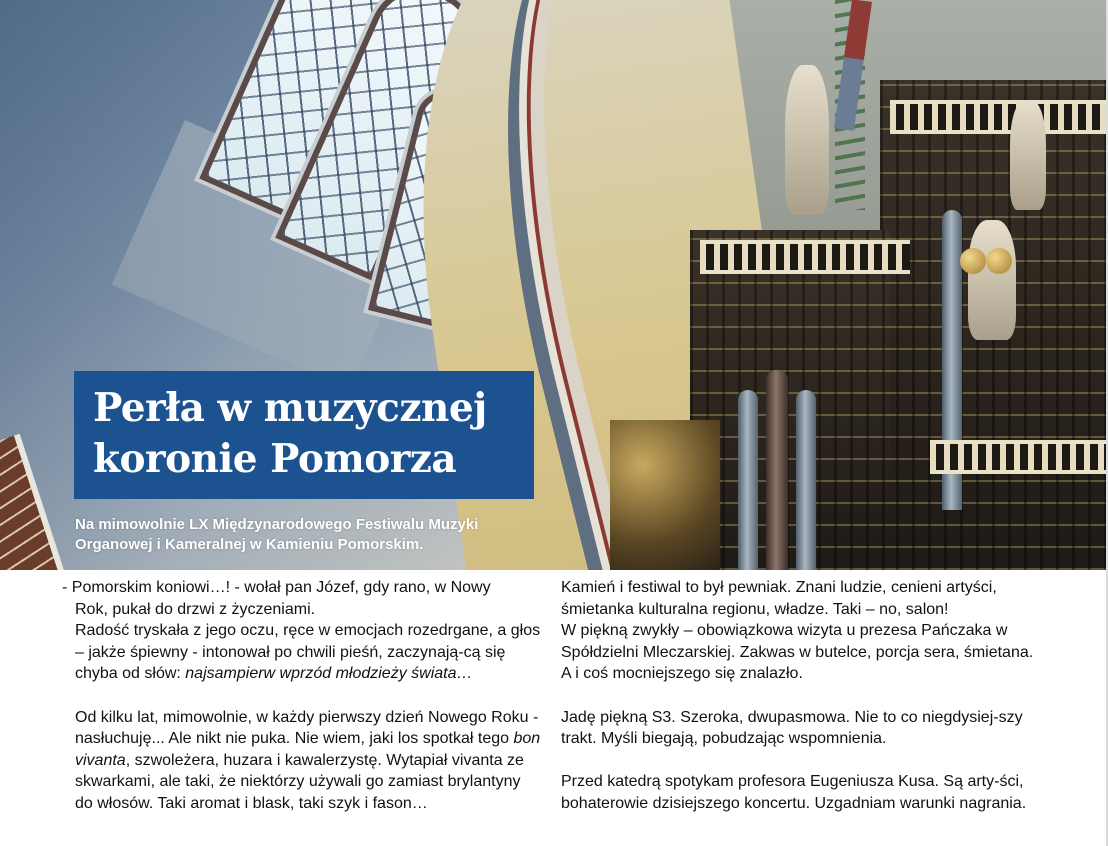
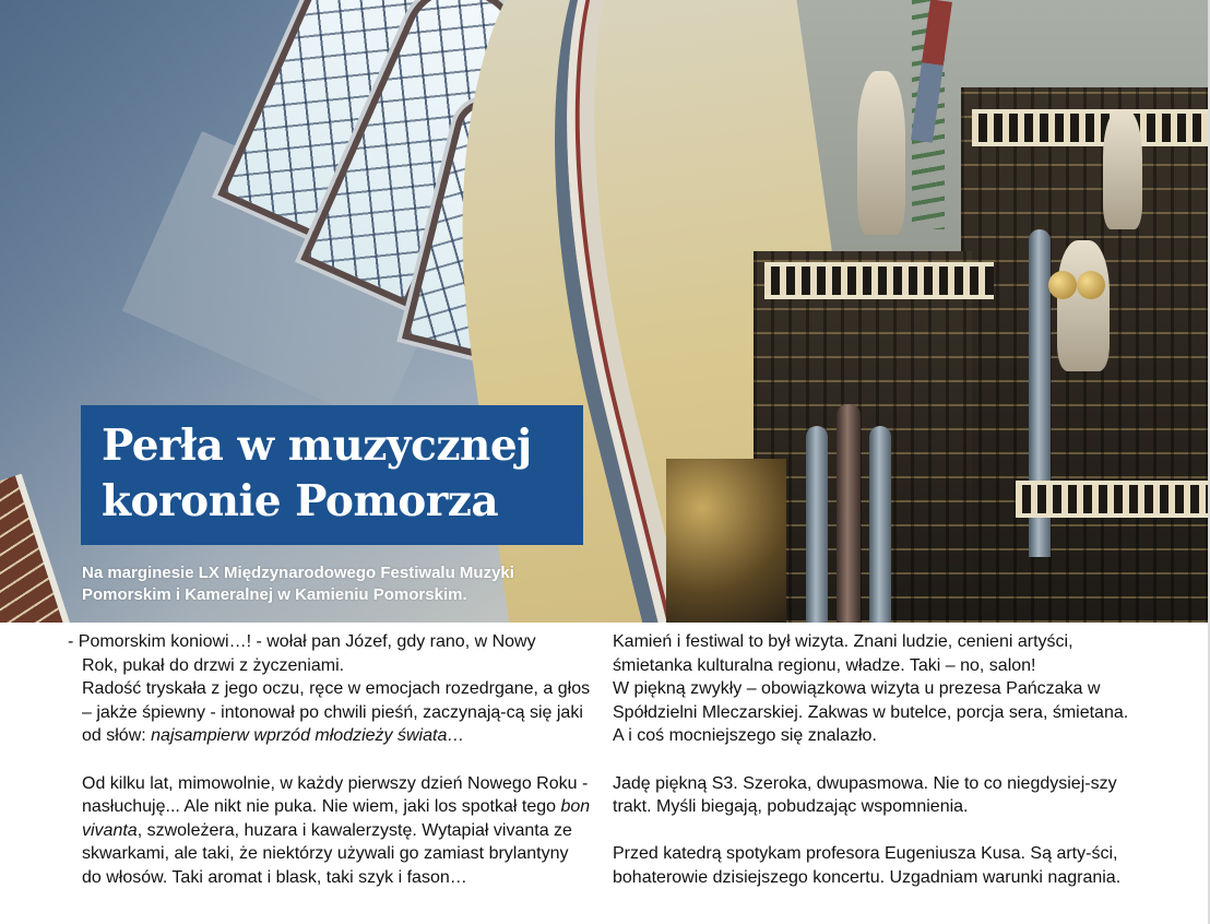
  Perła w muzycznej
  koronie Pomorza
- Na mimowolnie LX Międzynarodowego Festiwalu Muzyki
+ Na marginesie LX Międzynarodowego Festiwalu Muzyki
- Organowej i Kameralnej w Kamieniu Pomorskim.
+ Pomorskim i Kameralnej w Kamieniu Pomorskim.
  - Pomorskim koniowi…! - wołał pan Józef, gdy rano, w Nowy
  Rok, pukał do drzwi z życzeniami.
- Radość tryskała z jego oczu, ręce w emocjach rozedrgane, a głos – jakże śpiewny - intonował po chwili pieśń, zaczynają-cą się chyba od słów: najsampierw wprzód młodzieży świata…
+ Radość tryskała z jego oczu, ręce w emocjach rozedrgane, a głos – jakże śpiewny - intonował po chwili pieśń, zaczynają-cą się jaki od słów: najsampierw wprzód młodzieży świata…
  Od kilku lat, mimowolnie, w każdy pierwszy dzień Nowego Roku - nasłuchuję... Ale nikt nie puka. Nie wiem, jaki los spotkał tego bon vivanta, szwoleżera, huzara i kawalerzystę. Wytapiał vivanta ze skwarkami, ale taki, że niektórzy używali go zamiast brylantyny do włosów. Taki aromat i blask, taki szyk i fason…
- Kamień i festiwal to był pewniak. Znani ludzie, cenieni artyści, śmietanka kulturalna regionu, władze. Taki – no, salon!
+ Kamień i festiwal to był wizyta. Znani ludzie, cenieni artyści, śmietanka kulturalna regionu, władze. Taki – no, salon!
  W piękną zwykły – obowiązkowa wizyta u prezesa Pańczaka w Spółdzielni Mleczarskiej. Zakwas w butelce, porcja sera, śmietana. A i coś mocniejszego się znalazło.
  Jadę piękną S3. Szeroka, dwupasmowa. Nie to co niegdysiej-szy trakt. Myśli biegają, pobudzając wspomnienia.
  Przed katedrą spotykam profesora Eugeniusza Kusa. Są arty-ści, bohaterowie dzisiejszego koncertu. Uzgadniam warunki nagrania.
